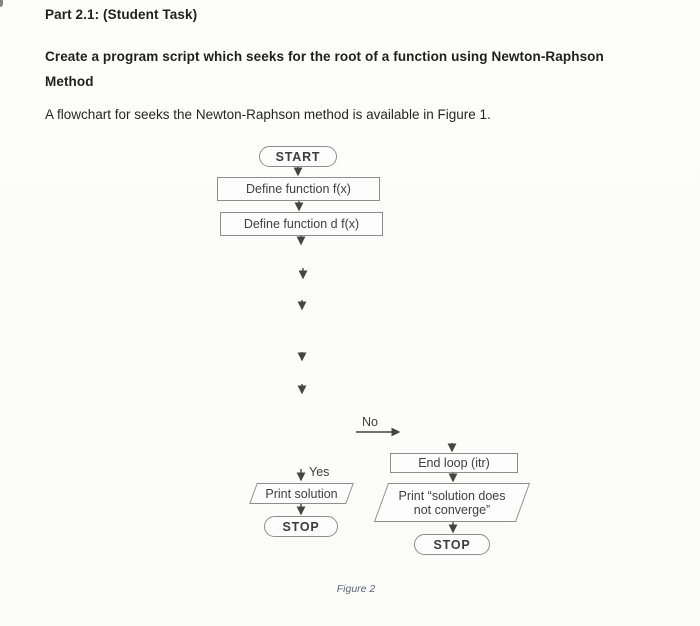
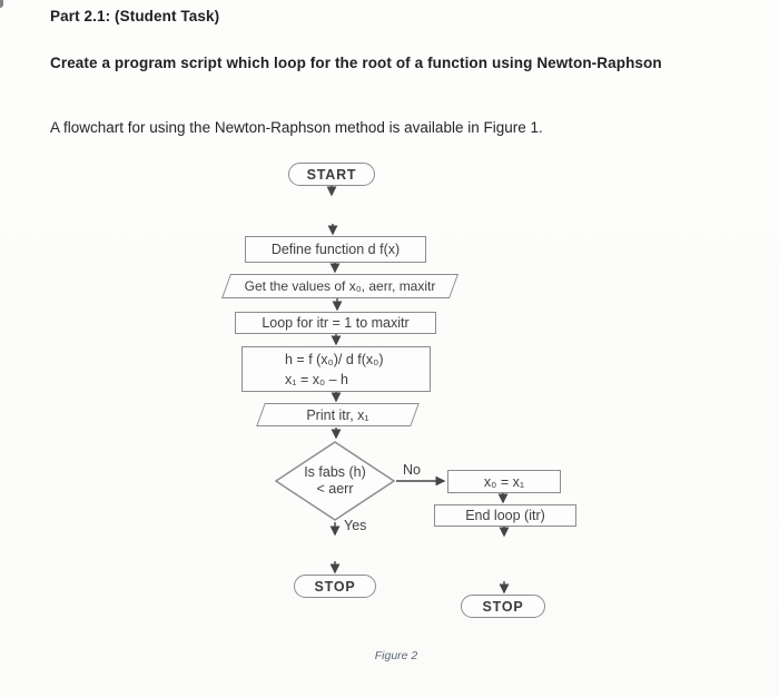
  Part 2.1: (Student Task)
- Create a program script which seeks for the root of a function using Newton-Raphson
+ Create a program script which loop for the root of a function using Newton-Raphson
- Method
- A flowchart for seeks the Newton-Raphson method is available in Figure 1.
+ A flowchart for using the Newton-Raphson method is available in Figure 1.
  START
- Define function f(x)
  Define function d f(x)
+ Get the values of x₀, aerr, maxitr
+ Loop for itr = 1 to maxitr
+ h = f (x₀)/ d f(x₀)
+ x₁ = x₀ – h
+ Print itr, x₁
+ Is fabs (h)
+ < aerr
  No
  Yes
+ x₀ = x₁
  End loop (itr)
- Print “solution does
- not converge”
  STOP
- Print solution
  STOP
  Figure 2
